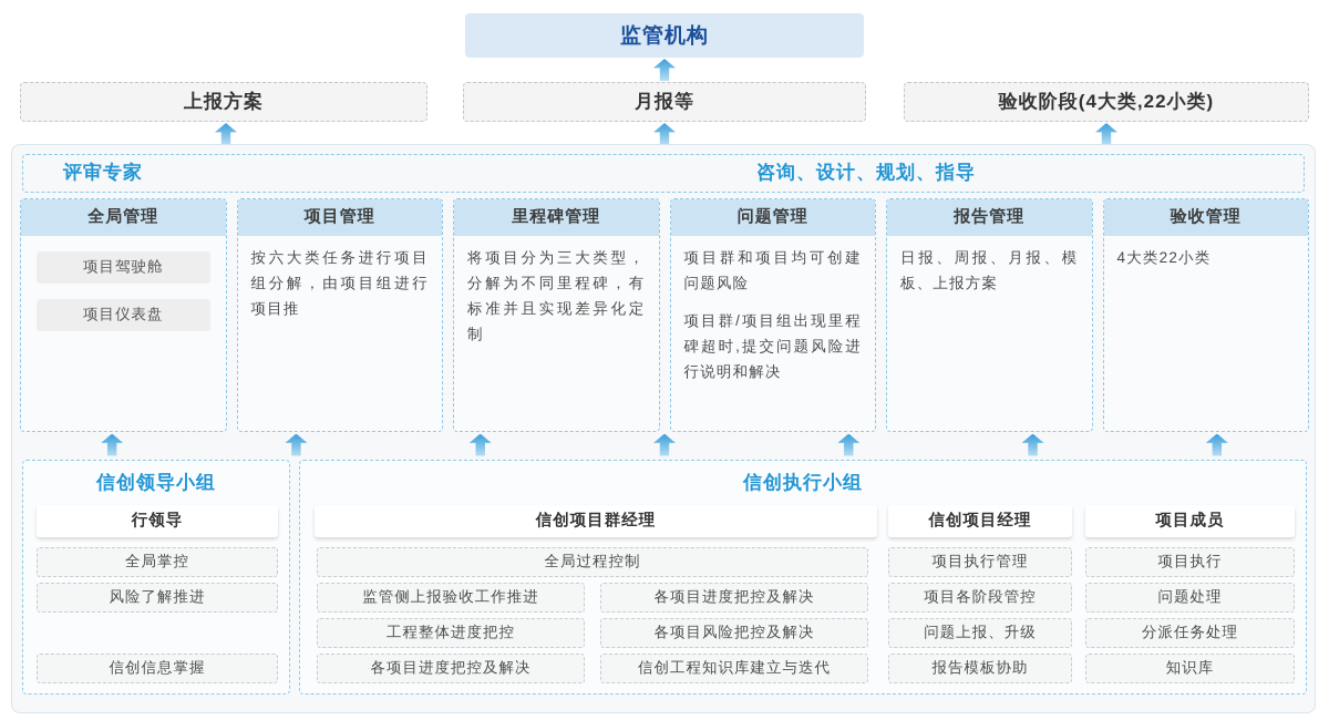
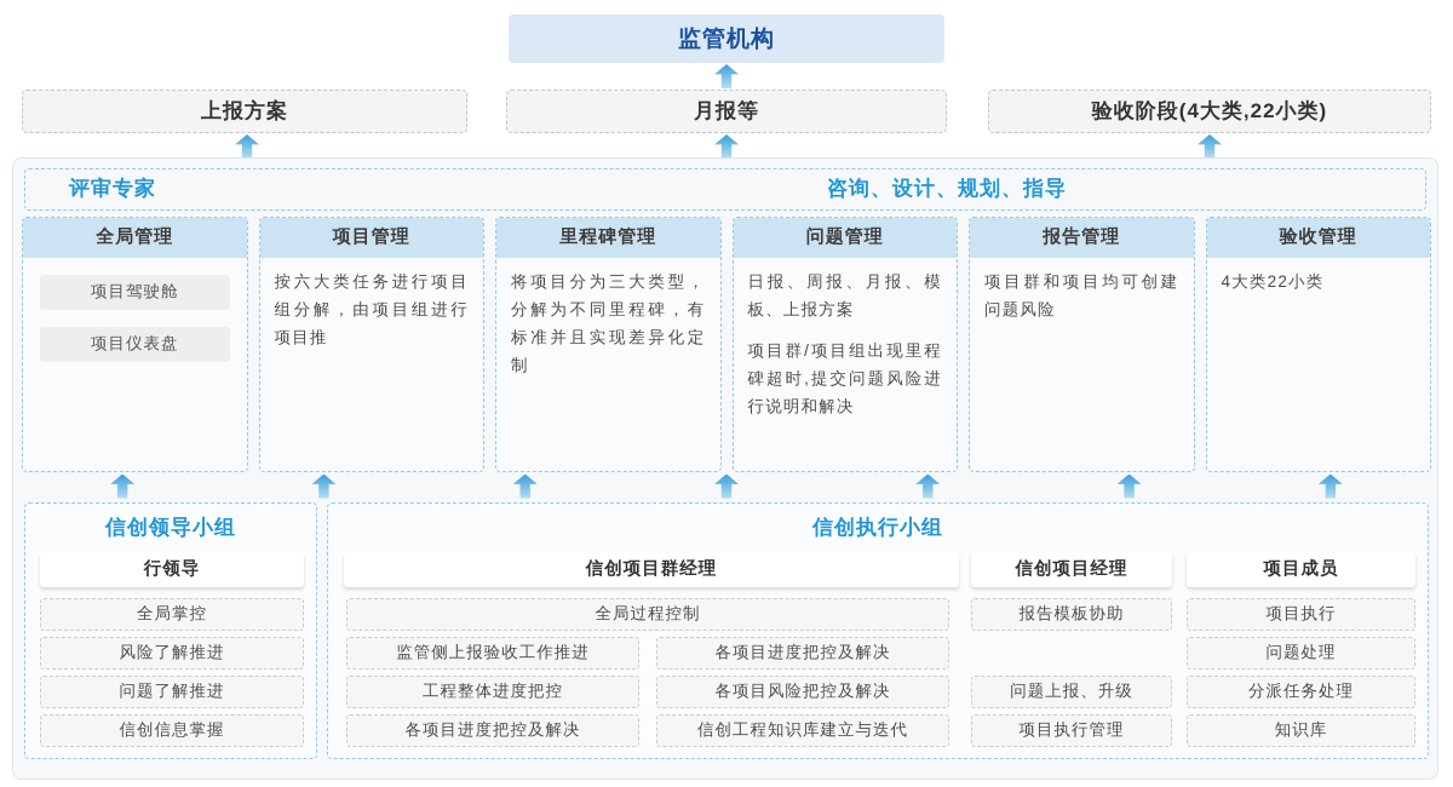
  监管机构
  上报方案
  月报等
  验收阶段(4大类,22小类)
  评审专家
  咨询、设计、规划、指导
  全局管理
  项目驾驶舱
  项目仪表盘
  项目管理
  按六大类任务进行项目组分解，由项目组进行项目推
  里程碑管理
  将项目分为三大类型，分解为不同里程碑，有标准并且实现差异化定制
  问题管理
- 项目群和项目均可创建问题风险
+ 日报、周报、月报、模板、上报方案
  项目群/项目组出现里程碑超时,提交问题风险进行说明和解决
  报告管理
- 日报、周报、月报、模板、上报方案
+ 项目群和项目均可创建问题风险
  验收管理
  4大类22小类
  信创领导小组
  行领导
  全局掌控
  风险了解推进
+ 问题了解推进
  信创信息掌握
  信创执行小组
  信创项目群经理
  全局过程控制
  监管侧上报验收工作推进
  工程整体进度把控
  各项目进度把控及解决
  各项目进度把控及解决
  各项目风险把控及解决
  信创工程知识库建立与迭代
  信创项目经理
- 项目执行管理
+ 报告模板协助
- 项目各阶段管控
  问题上报、升级
- 报告模板协助
+ 项目执行管理
  项目成员
  项目执行
  问题处理
  分派任务处理
  知识库
